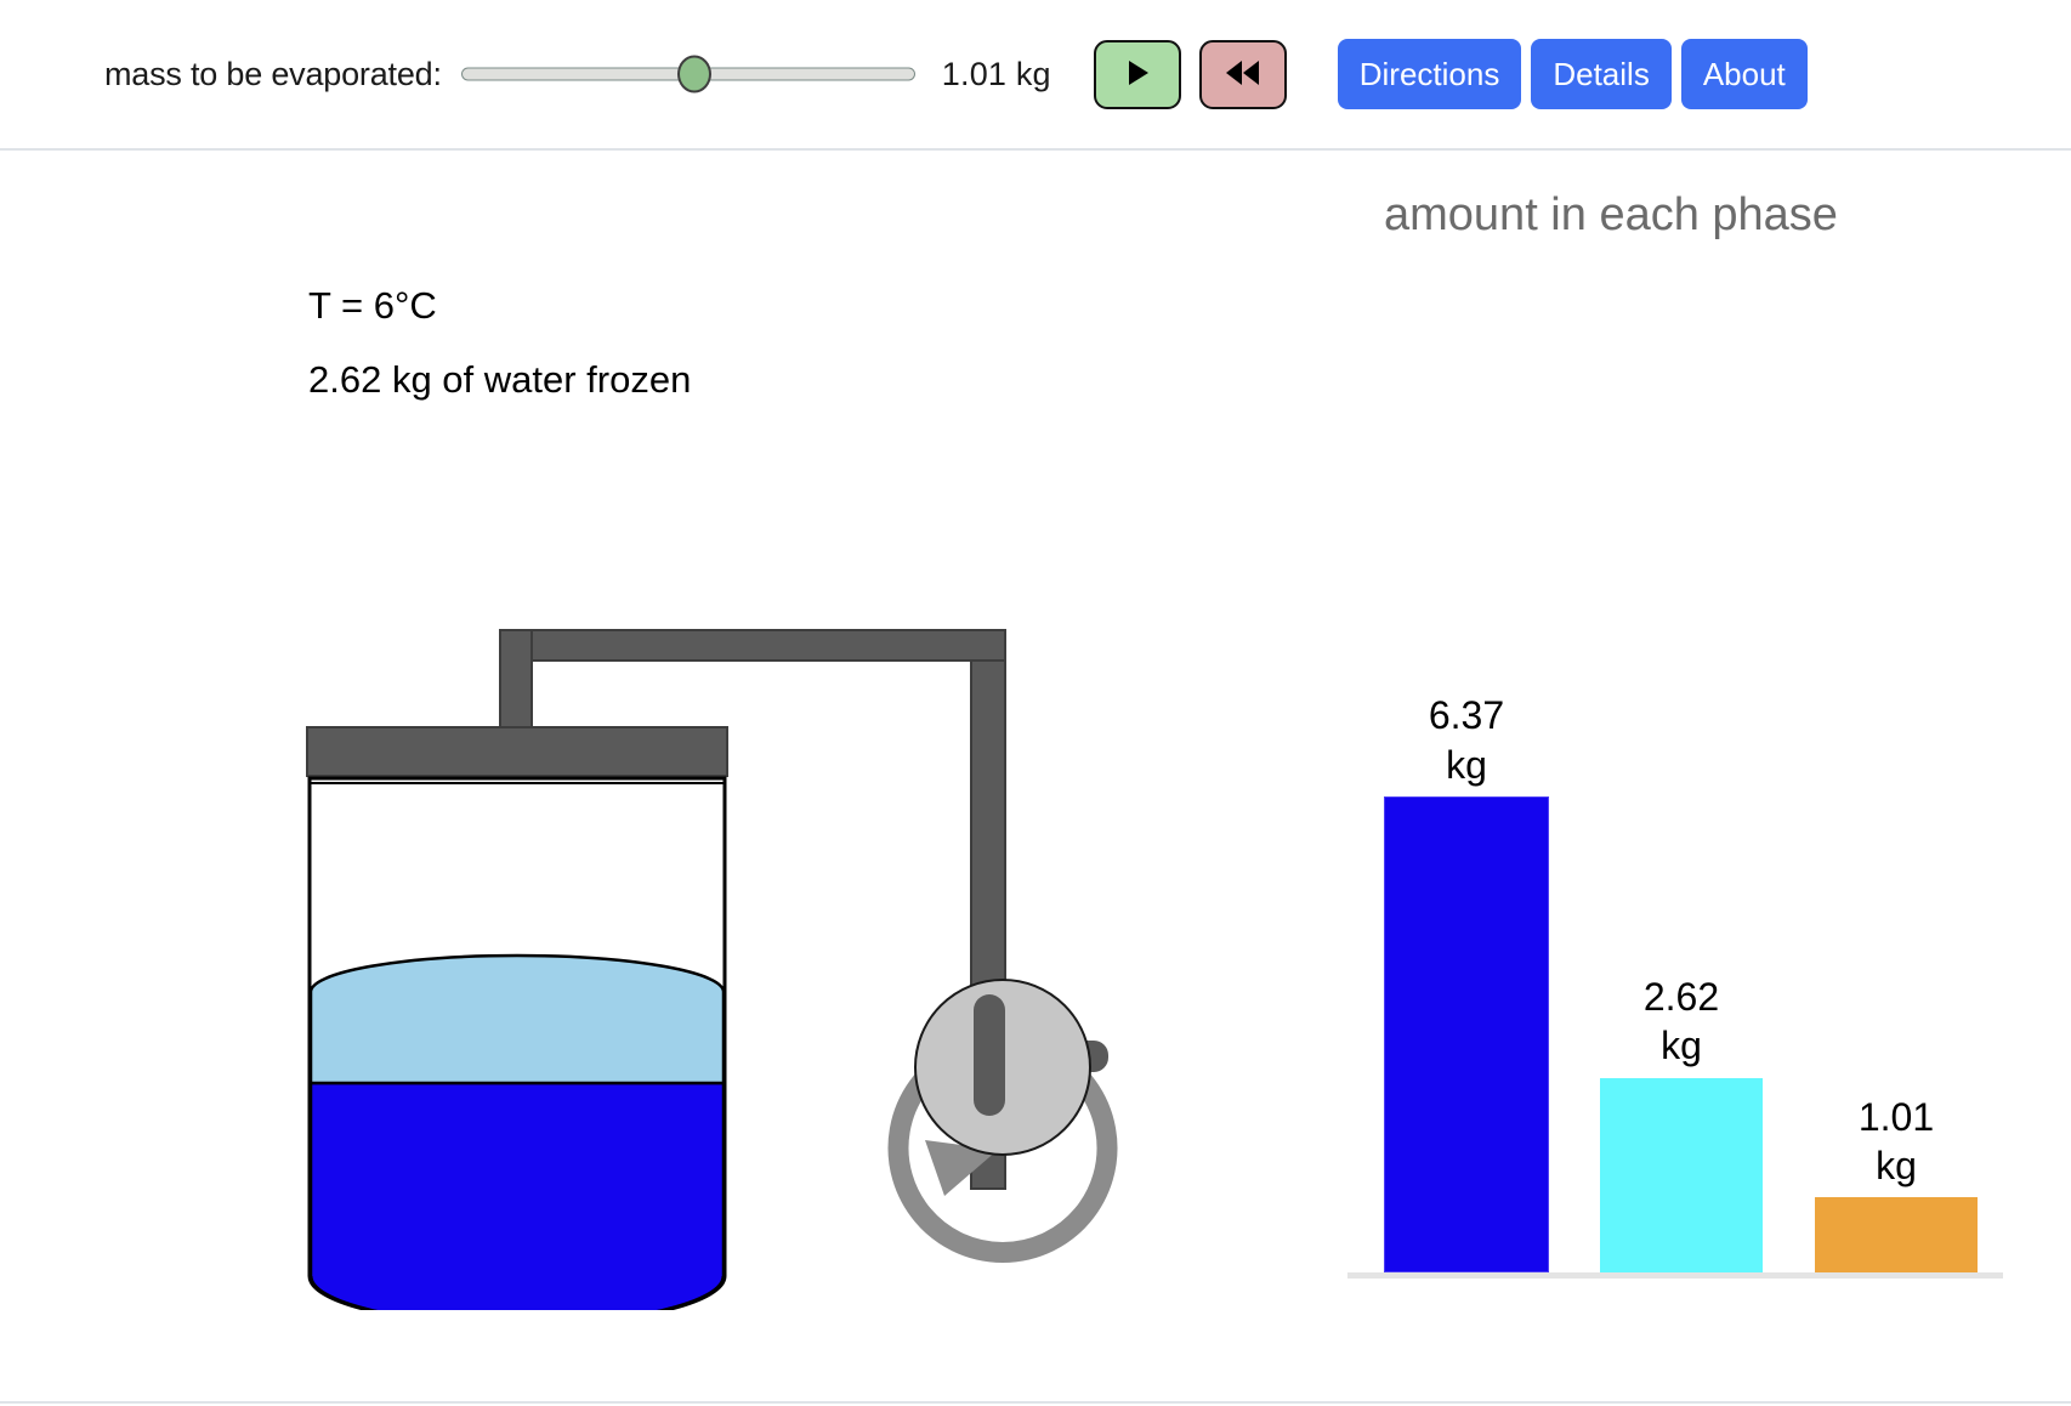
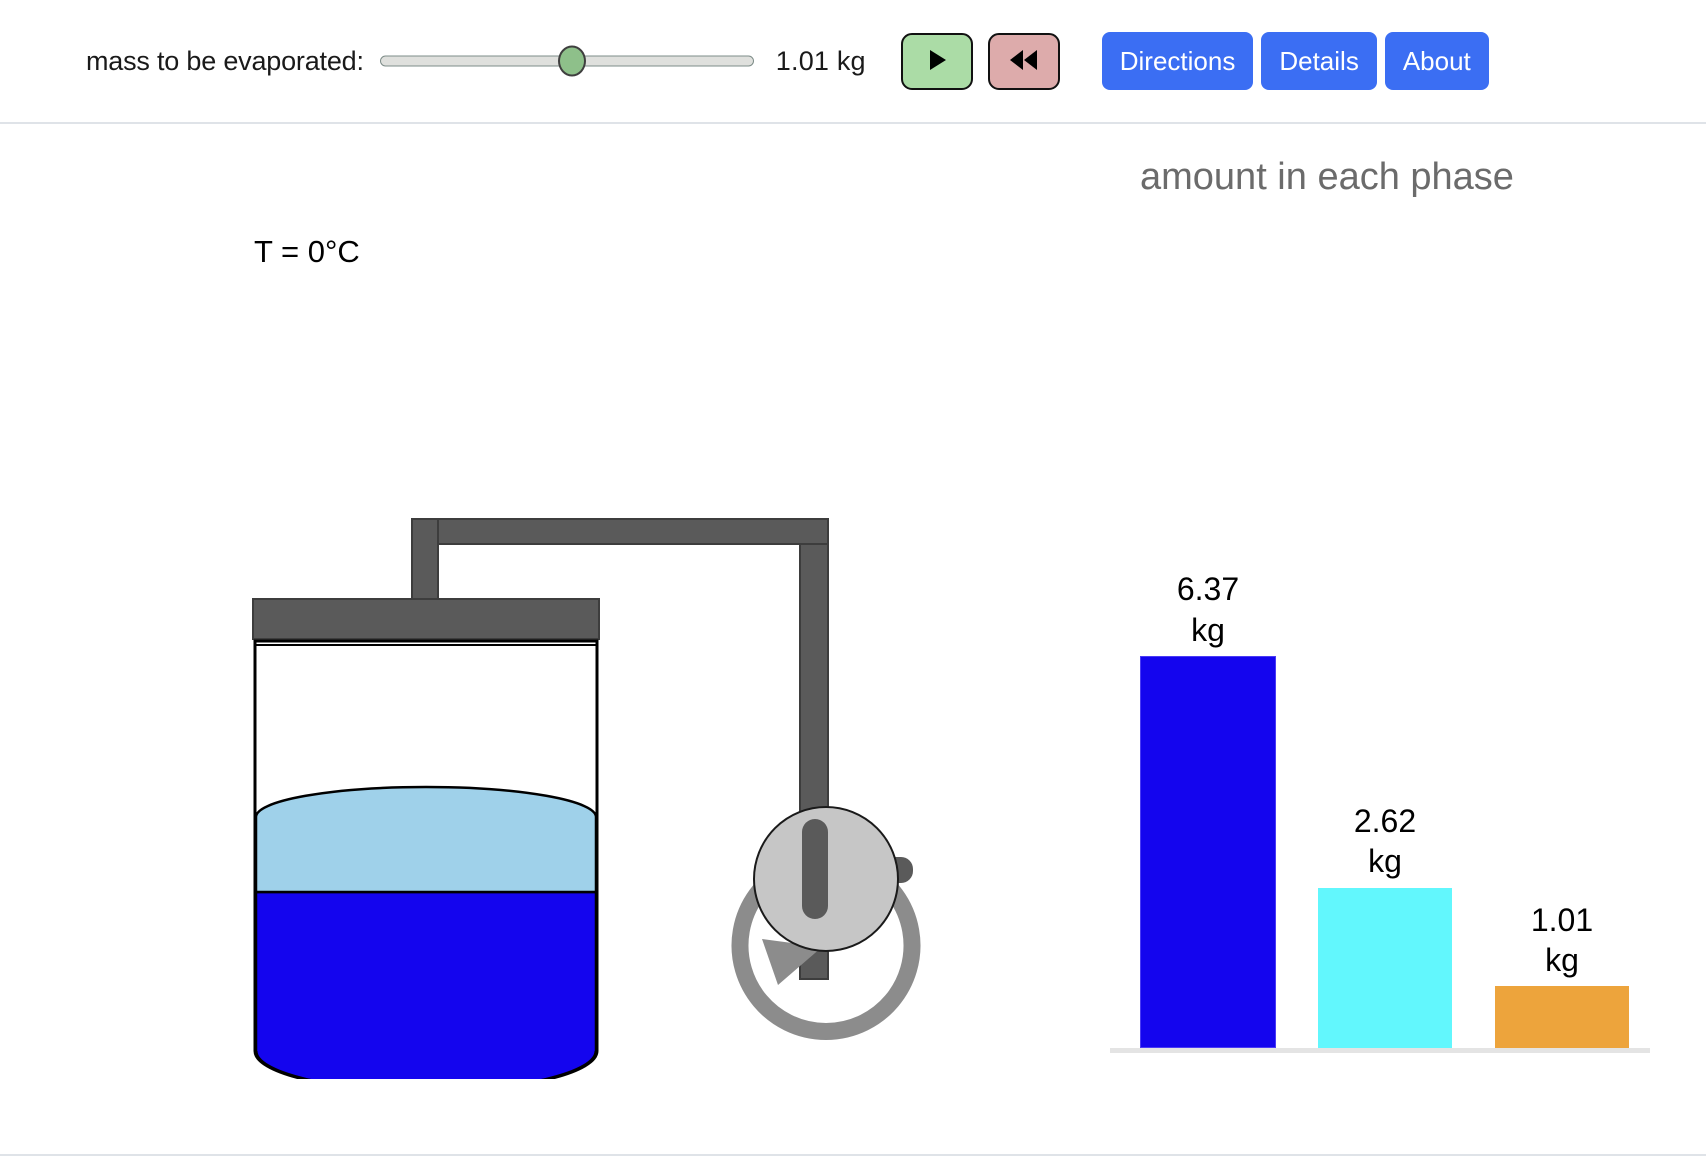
  mass to be evaporated:
  1.01 kg
  Directions
  Details
  About
- T = 6°C
+ T = 0°C
- 2.62 kg of water frozen
  amount in each phase
  6.37
  kg
  2.62
  kg
  1.01
  kg
